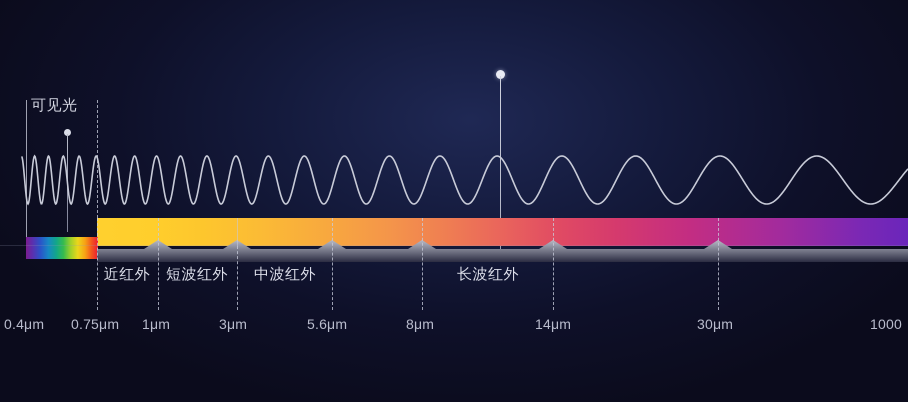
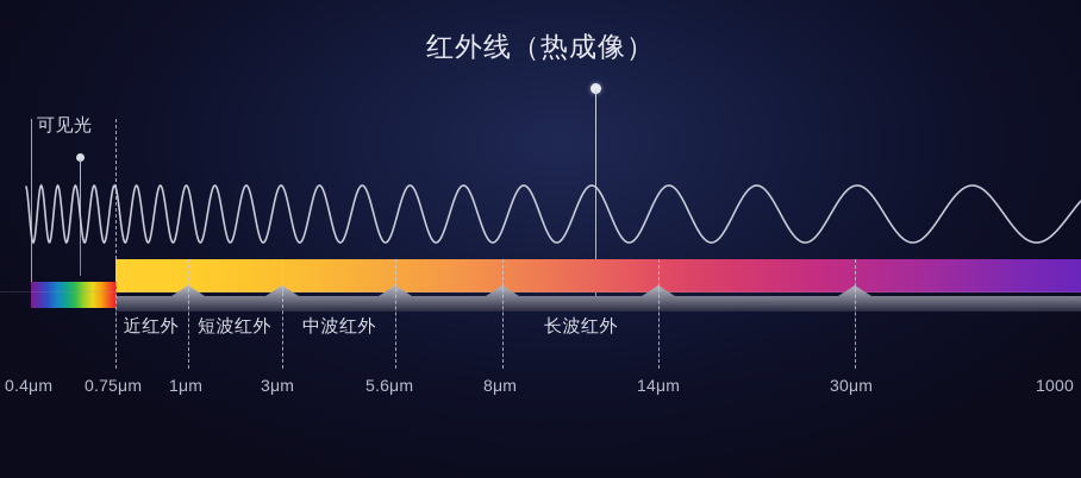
+ 红外线（热成像）
  可见光
  近红外
  短波红外
  中波红外
  长波红外
  0.4μm
  0.75μm
  1μm
  3μm
  5.6μm
  8μm
  14μm
  30μm
  1000
